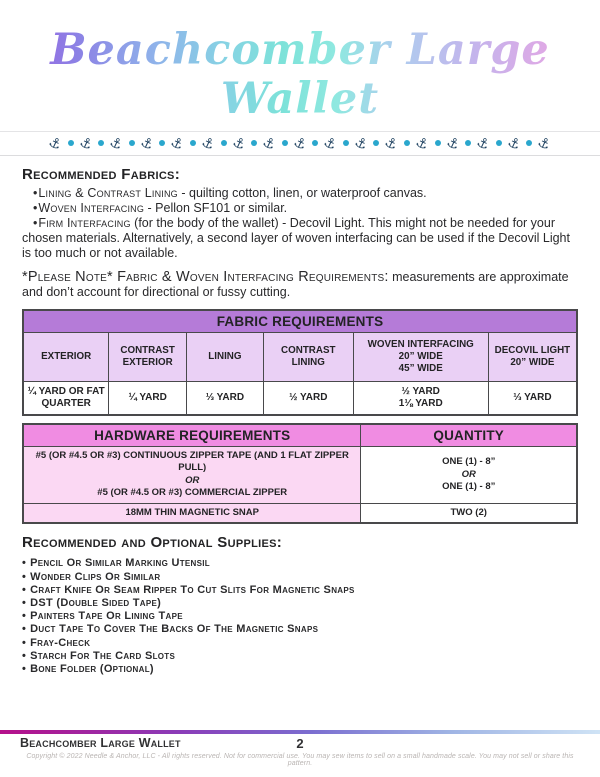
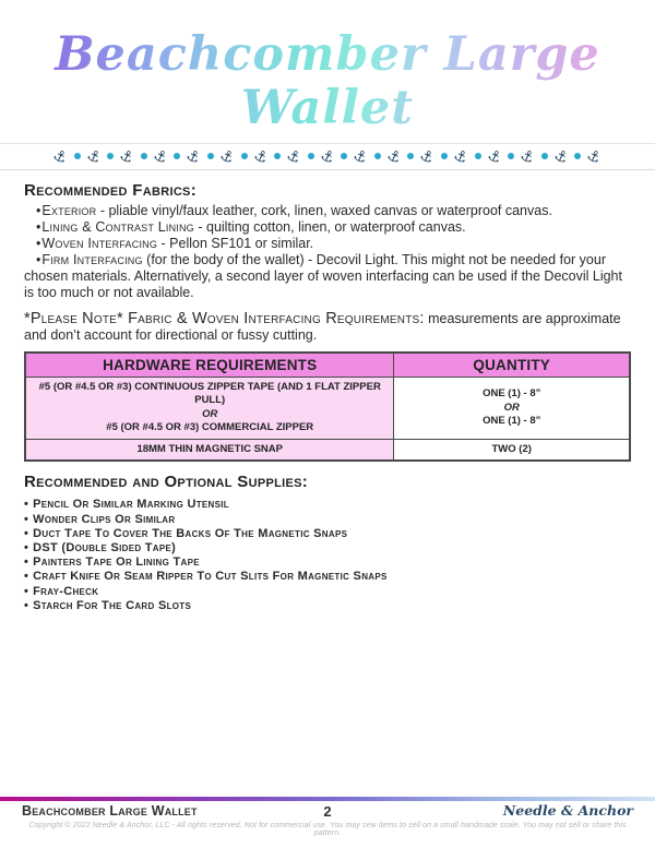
  Beachcomber Large Wallet
  Recommended Fabrics:
+ •Exterior - pliable vinyl/faux leather, cork, linen, waxed canvas or waterproof canvas.
  •Lining & Contrast Lining - quilting cotton, linen, or waterproof canvas.
  •Woven Interfacing - Pellon SF101 or similar.
  •Firm Interfacing (for the body of the wallet) - Decovil Light. This might not be needed for your chosen materials. Alternatively, a second layer of woven interfacing can be used if the Decovil Light is too much or not available.
  *Please Note* Fabric & Woven Interfacing Requirements: measurements are approximate and don’t account for directional or fussy cutting.
- FABRIC REQUIREMENTS
- EXTERIOR	CONTRAST EXTERIOR	LINING	CONTRAST LINING	WOVEN INTERFACING 20” WIDE 45” WIDE	DECOVIL LIGHT 20” WIDE
- ¼ YARD OR FAT QUARTER	¼ YARD	⅓ YARD	½ YARD	½ YARD 1⅛ YARD	⅓ YARD
  HARDWARE REQUIREMENTS	QUANTITY
  #5 (OR #4.5 OR #3) CONTINUOUS ZIPPER TAPE (AND 1 FLAT ZIPPER PULL) OR #5 (OR #4.5 OR #3) COMMERCIAL ZIPPER	ONE (1) - 8” OR ONE (1) - 8”
  18MM THIN MAGNETIC SNAP	TWO (2)
  Recommended and Optional Supplies:
  • Pencil Or Similar Marking Utensil
  • Wonder Clips Or Similar
- • Craft Knife Or Seam Ripper To Cut Slits For Magnetic Snaps
+ • Duct Tape To Cover The Backs Of The Magnetic Snaps
  • DST (Double Sided Tape)
  • Painters Tape Or Lining Tape
- • Duct Tape To Cover The Backs Of The Magnetic Snaps
+ • Craft Knife Or Seam Ripper To Cut Slits For Magnetic Snaps
  • Fray-Check
  • Starch For The Card Slots
- • Bone Folder (Optional)
  Beachcomber Large Wallet
  2
+ Needle & Anchor
